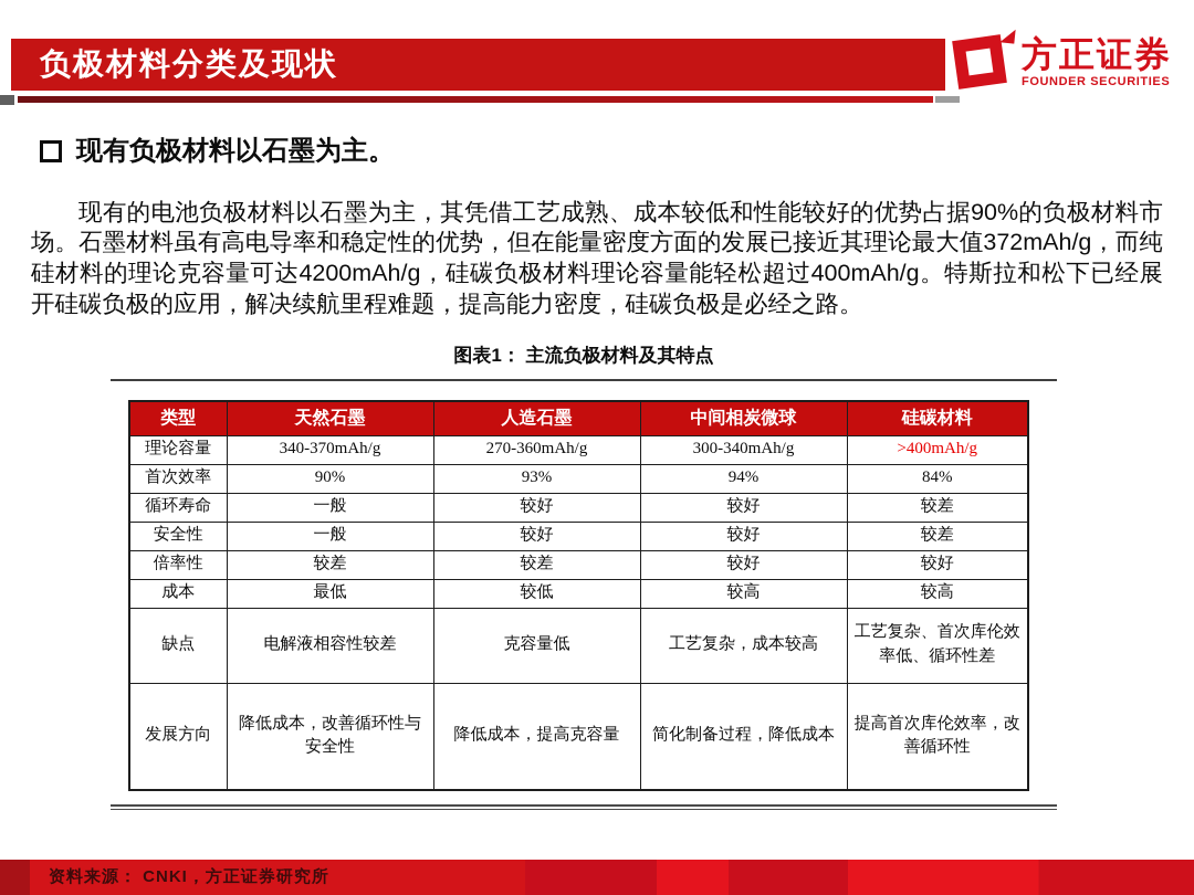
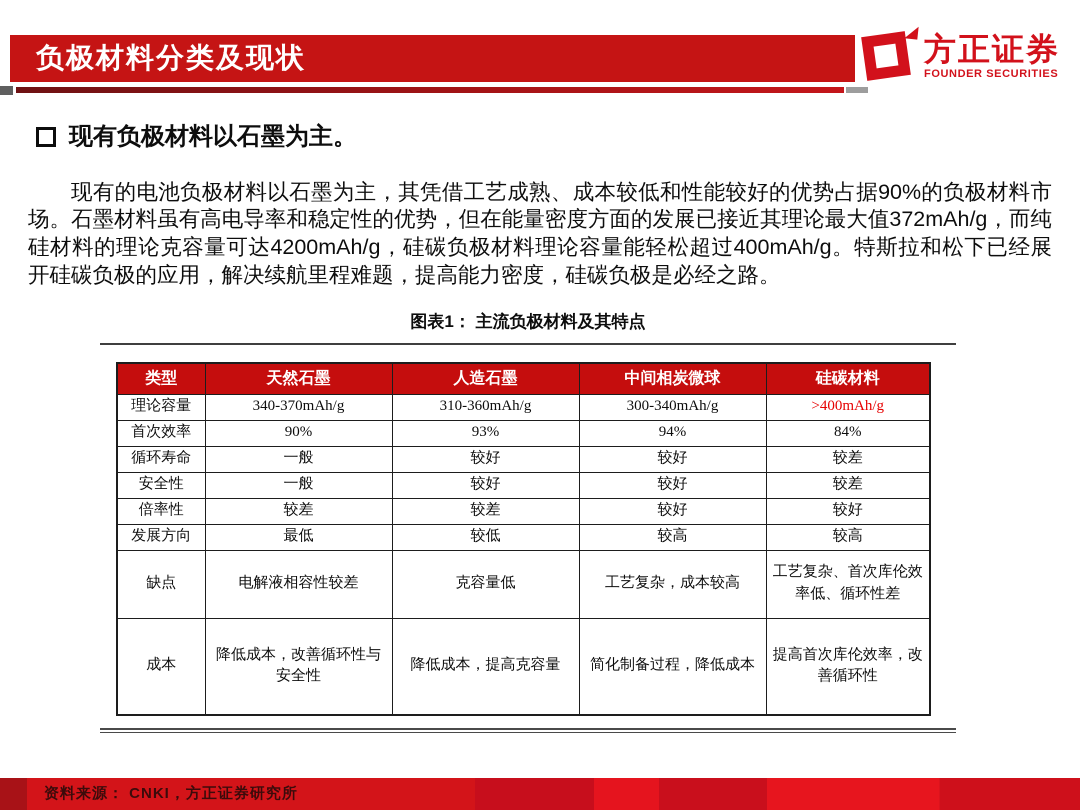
  负极材料分类及现状
  方正证券
  FOUNDER SECURITIES
  现有负极材料以石墨为主。
  现有的电池负极材料以石墨为主，其凭借工艺成熟、成本较低和性能较好的优势占据90%的负极材料市场。石墨材料虽有高电导率和稳定性的优势，但在能量密度方面的发展已接近其理论最大值372mAh/g，而纯硅材料的理论克容量可达4200mAh/g，硅碳负极材料理论容量能轻松超过400mAh/g。特斯拉和松下已经展开硅碳负极的应用，解决续航里程难题，提高能力密度，硅碳负极是必经之路。
  图表1： 主流负极材料及其特点
  类型	天然石墨	人造石墨	中间相炭微球	硅碳材料
- 理论容量	340-370mAh/g	270-360mAh/g	300-340mAh/g	>400mAh/g
+ 理论容量	340-370mAh/g	310-360mAh/g	300-340mAh/g	>400mAh/g
  首次效率	90%	93%	94%	84%
  循环寿命	一般	较好	较好	较差
  安全性	一般	较好	较好	较差
  倍率性	较差	较差	较好	较好
- 成本	最低	较低	较高	较高
+ 发展方向	最低	较低	较高	较高
  缺点	电解液相容性较差	克容量低	工艺复杂，成本较高	工艺复杂、首次库伦效率低、循环性差
- 发展方向	降低成本，改善循环性与安全性	降低成本，提高克容量	简化制备过程，降低成本	提高首次库伦效率，改善循环性
+ 成本	降低成本，改善循环性与安全性	降低成本，提高克容量	简化制备过程，降低成本	提高首次库伦效率，改善循环性
  资料来源： CNKI，方正证券研究所
